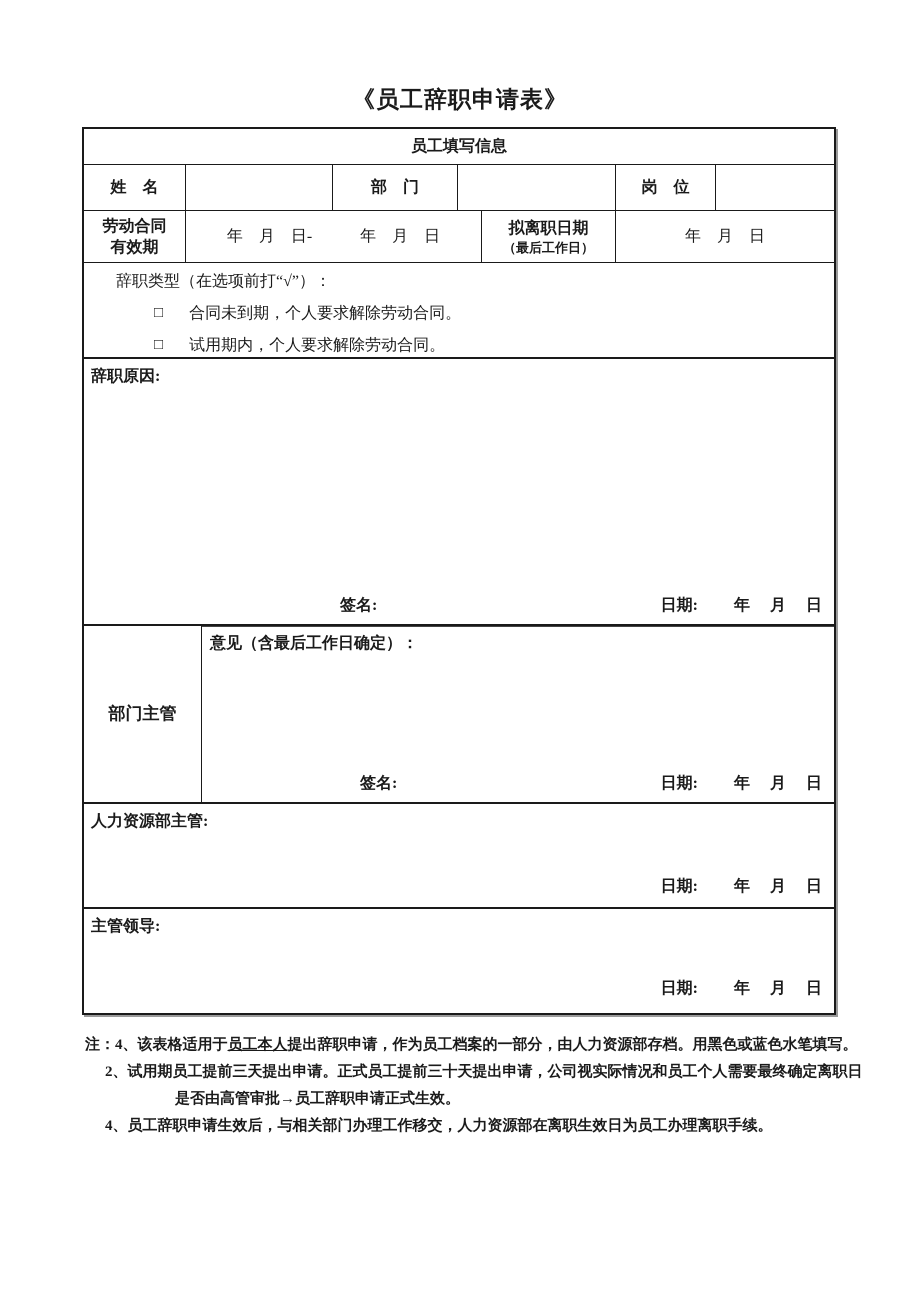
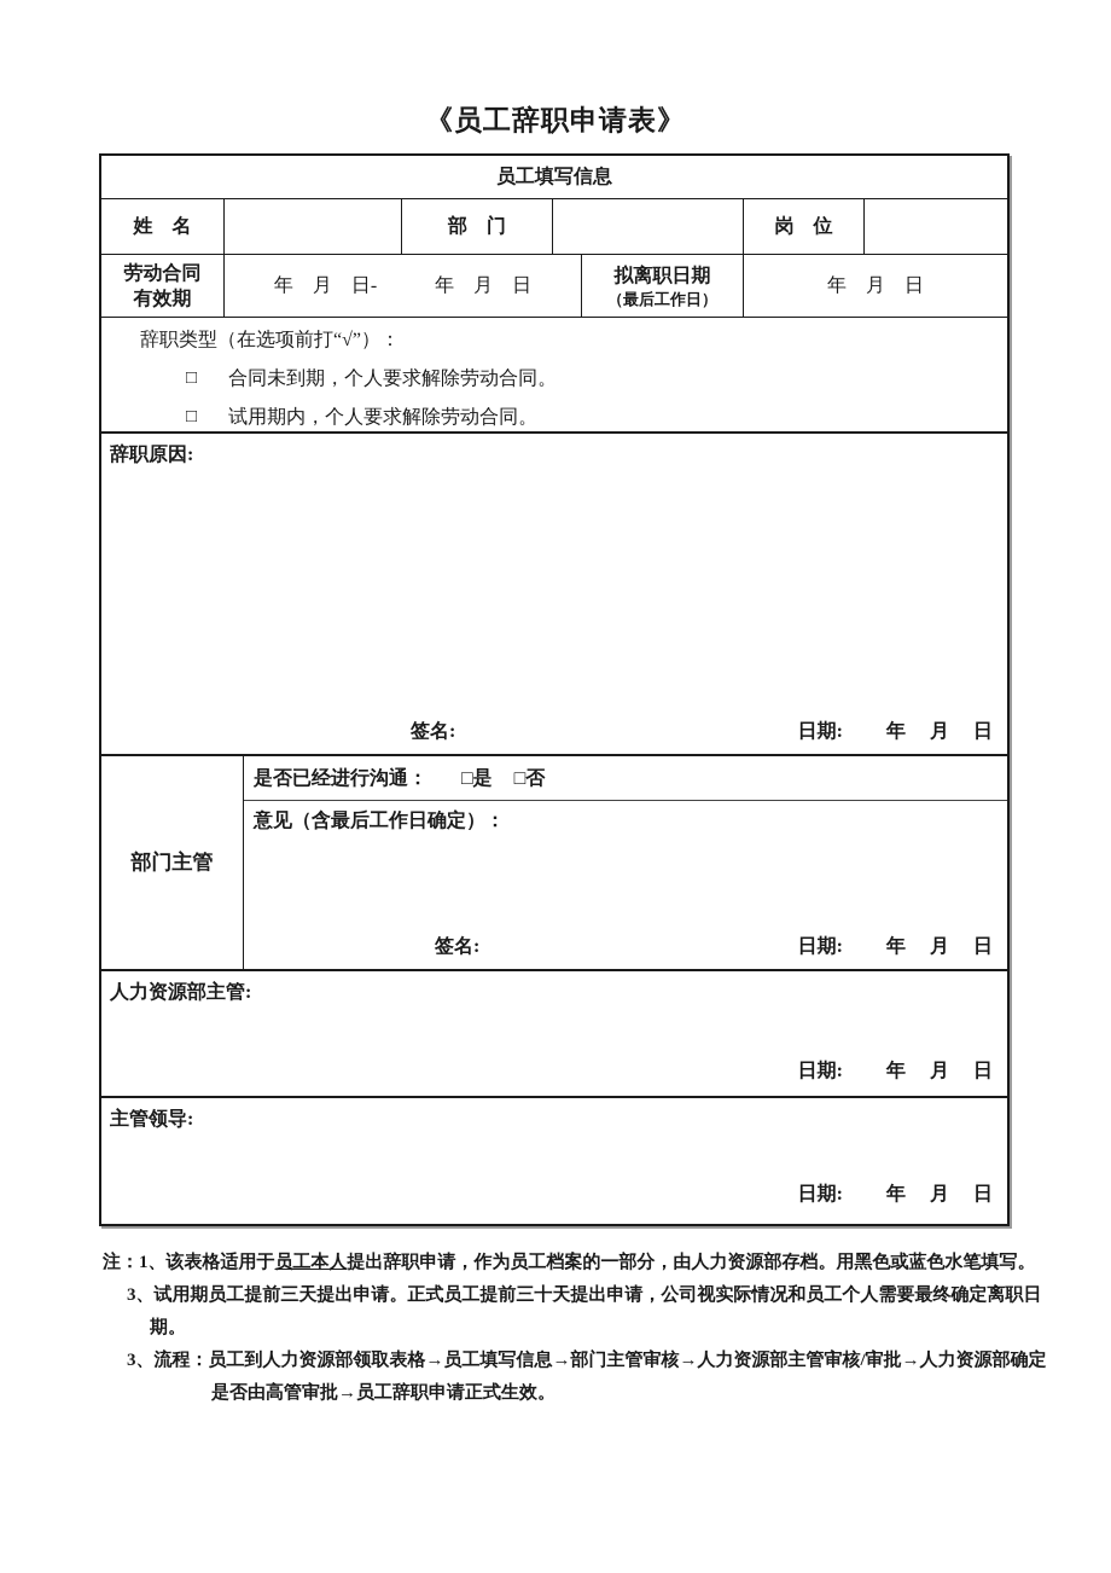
  《员工辞职申请表》
  员工填写信息
  姓 名
  部 门
  岗 位
  劳动合同
  有效期
  年 月 日- 年 月 日
  拟离职日期
  （最后工作日）
  年 月 日
  辞职类型（在选项前打“√”）：
  □
  合同未到期，个人要求解除劳动合同。
  □
  试用期内，个人要求解除劳动合同。
  辞职原因:
  签名:
  日期:
  年 月 日
  部门主管
+ 是否已经进行沟通：
+ □是
+ □否
  意见（含最后工作日确定）：
  签名:
  日期:
  年 月 日
  人力资源部主管:
  日期:
  年 月 日
  主管领导:
  日期:
  年 月 日
- 注：4、该表格适用于员工本人提出辞职申请，作为员工档案的一部分，由人力资源部存档。用黑色或蓝色水笔填写。
+ 注：1、该表格适用于员工本人提出辞职申请，作为员工档案的一部分，由人力资源部存档。用黑色或蓝色水笔填写。
- 2、试用期员工提前三天提出申请。正式员工提前三十天提出申请，公司视实际情况和员工个人需要最终确定离职日
+ 3、试用期员工提前三天提出申请。正式员工提前三十天提出申请，公司视实际情况和员工个人需要最终确定离职日
+ 期。
+ 3、流程：员工到人力资源部领取表格→员工填写信息→部门主管审核→人力资源部主管审核/审批→人力资源部确定
  是否由高管审批→员工辞职申请正式生效。
- 4、员工辞职申请生效后，与相关部门办理工作移交，人力资源部在离职生效日为员工办理离职手续。
